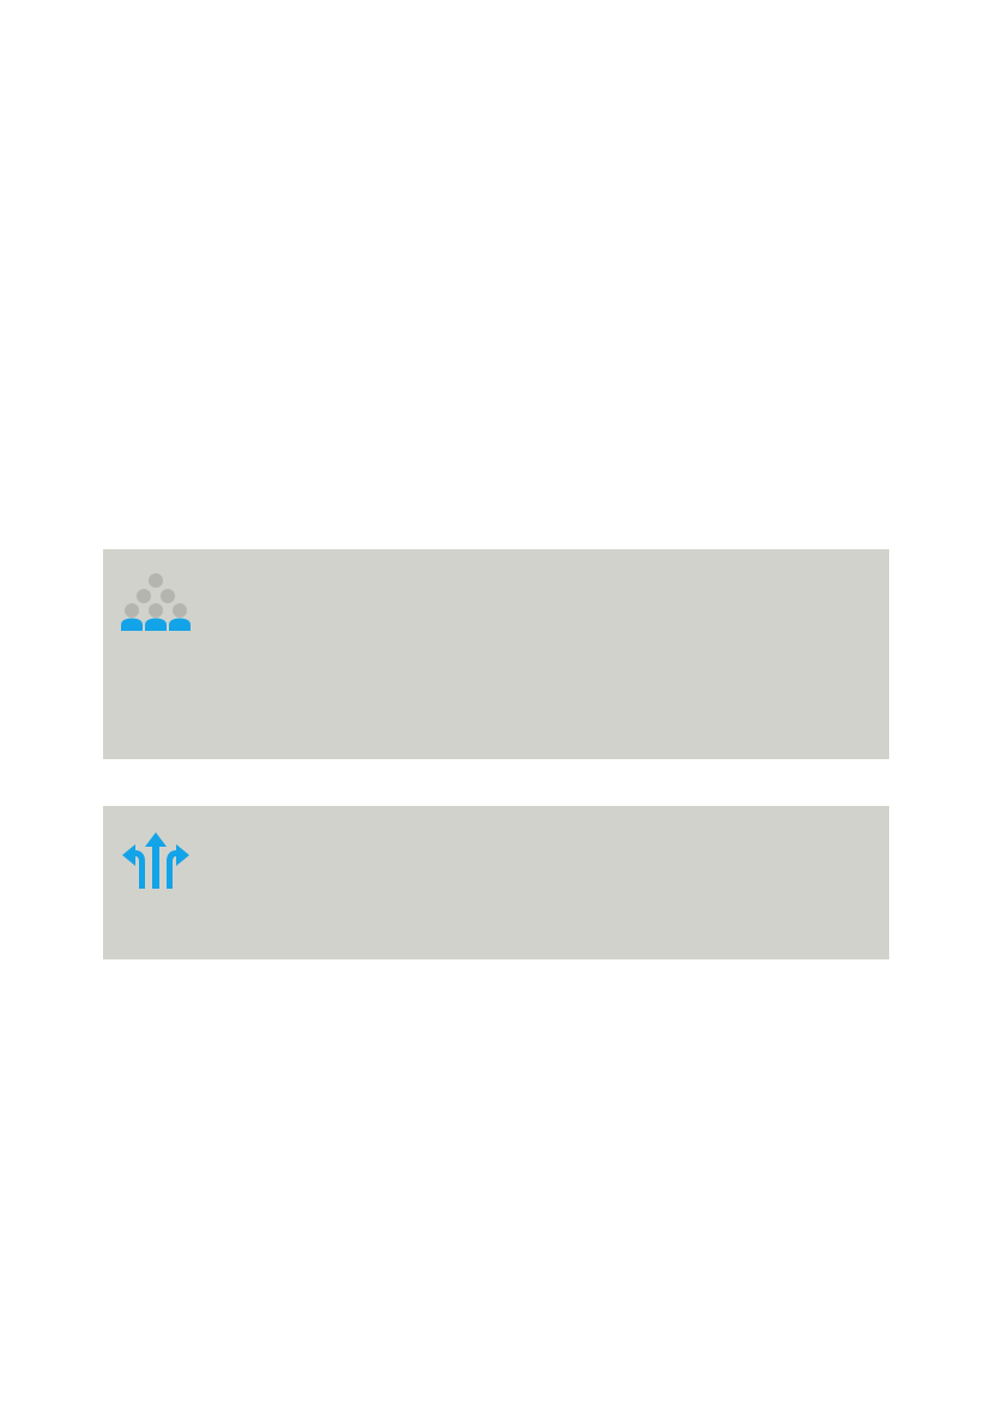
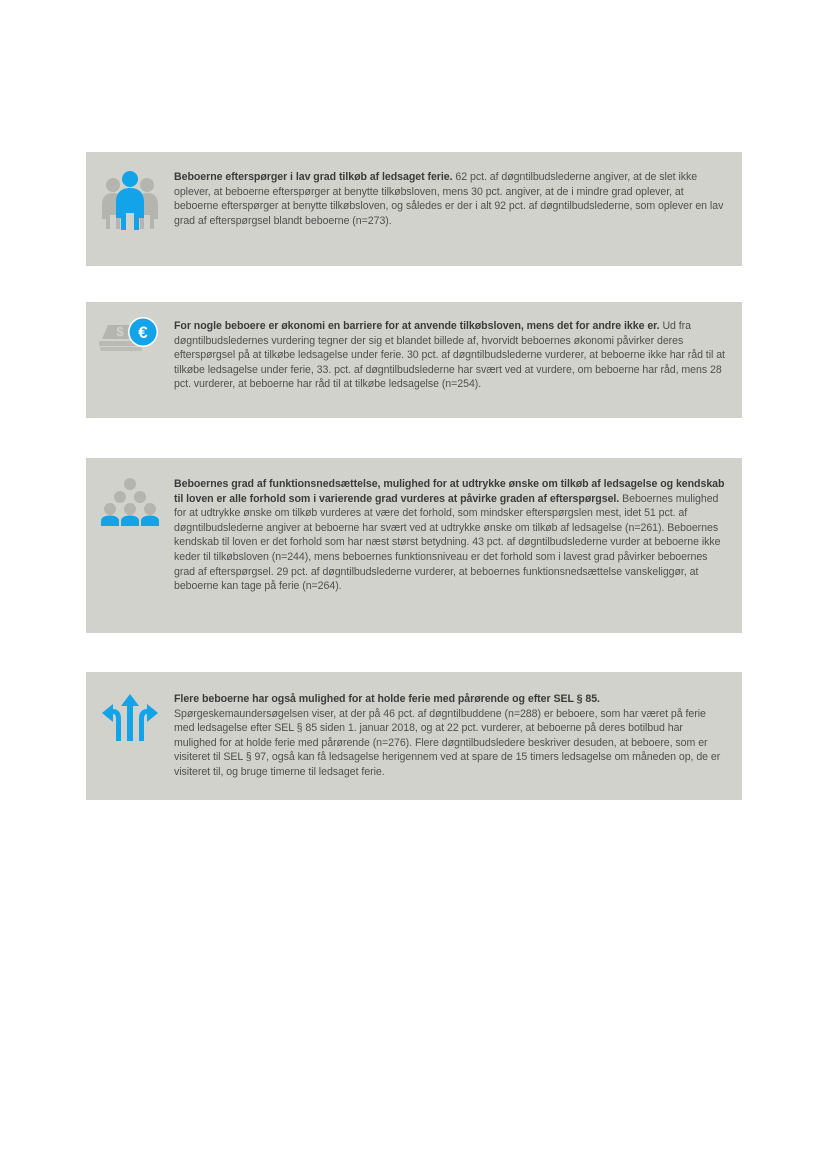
+ Beboerne efterspørger i lav grad tilkøb af ledsaget ferie. 62 pct. af døgntilbudslederne angiver, at de slet ikke oplever, at beboerne efterspørger at benytte tilkøbsloven, mens 30 pct. angiver, at de i mindre grad oplever, at beboerne efterspørger at benytte tilkøbsloven, og således er der i alt 92 pct. af døgntilbudslederne, som oplever en lav grad af efterspørgsel blandt beboerne (n=273).
+ $
+ €
+ For nogle beboere er økonomi en barriere for at anvende tilkøbsloven, mens det for andre ikke er. Ud fra døgntilbudsledernes vurdering tegner der sig et blandet billede af, hvorvidt beboernes økonomi påvirker deres efterspørgsel på at tilkøbe ledsagelse under ferie. 30 pct. af døgntilbudslederne vurderer, at beboerne ikke har råd til at tilkøbe ledsagelse under ferie, 33. pct. af døgntilbudslederne har svært ved at vurdere, om beboerne har råd, mens 28 pct. vurderer, at beboerne har råd til at tilkøbe ledsagelse (n=254).
+ Beboernes grad af funktionsnedsættelse, mulighed for at udtrykke ønske om tilkøb af ledsagelse og kendskab til loven er alle forhold som i varierende grad vurderes at påvirke graden af efterspørgsel. Beboernes mulighed for at udtrykke ønske om tilkøb vurderes at være det forhold, som mindsker efterspørgslen mest, idet 51 pct. af døgntilbudslederne angiver at beboerne har svært ved at udtrykke ønske om tilkøb af ledsagelse (n=261). Beboernes kendskab til loven er det forhold som har næst størst betydning. 43 pct. af døgntilbudslederne vurder at beboerne ikke keder til tilkøbsloven (n=244), mens beboernes funktionsniveau er det forhold som i lavest grad påvirker beboernes grad af efterspørgsel. 29 pct. af døgntilbudslederne vurderer, at beboernes funktionsnedsættelse vanskeliggør, at beboerne kan tage på ferie (n=264).
+ Flere beboerne har også mulighed for at holde ferie med pårørende og efter SEL § 85. Spørgeskemaundersøgelsen viser, at der på 46 pct. af døgntilbuddene (n=288) er beboere, som har været på ferie med ledsagelse efter SEL § 85 siden 1. januar 2018, og at 22 pct. vurderer, at beboerne på deres botilbud har mulighed for at holde ferie med pårørende (n=276). Flere døgntilbudsledere beskriver desuden, at beboere, som er visiteret til SEL § 97, også kan få ledsagelse herigennem ved at spare de 15 timers ledsagelse om måneden op, de er visiteret til, og bruge timerne til ledsaget ferie.
